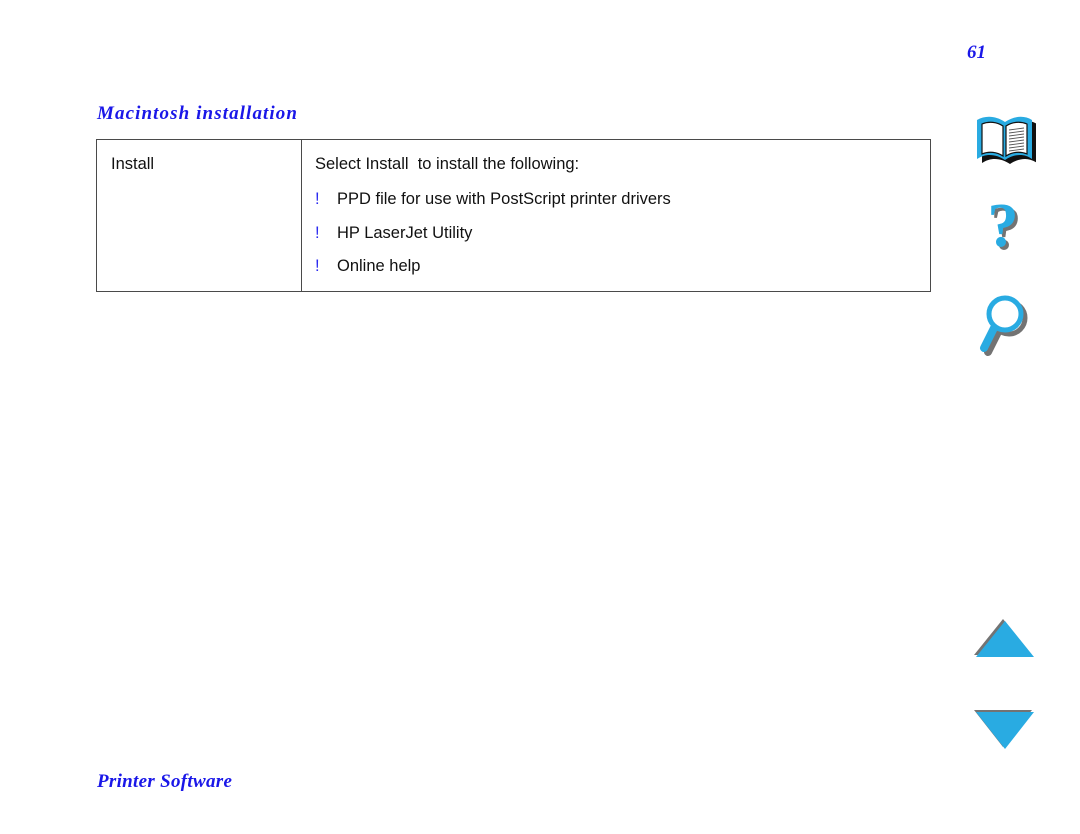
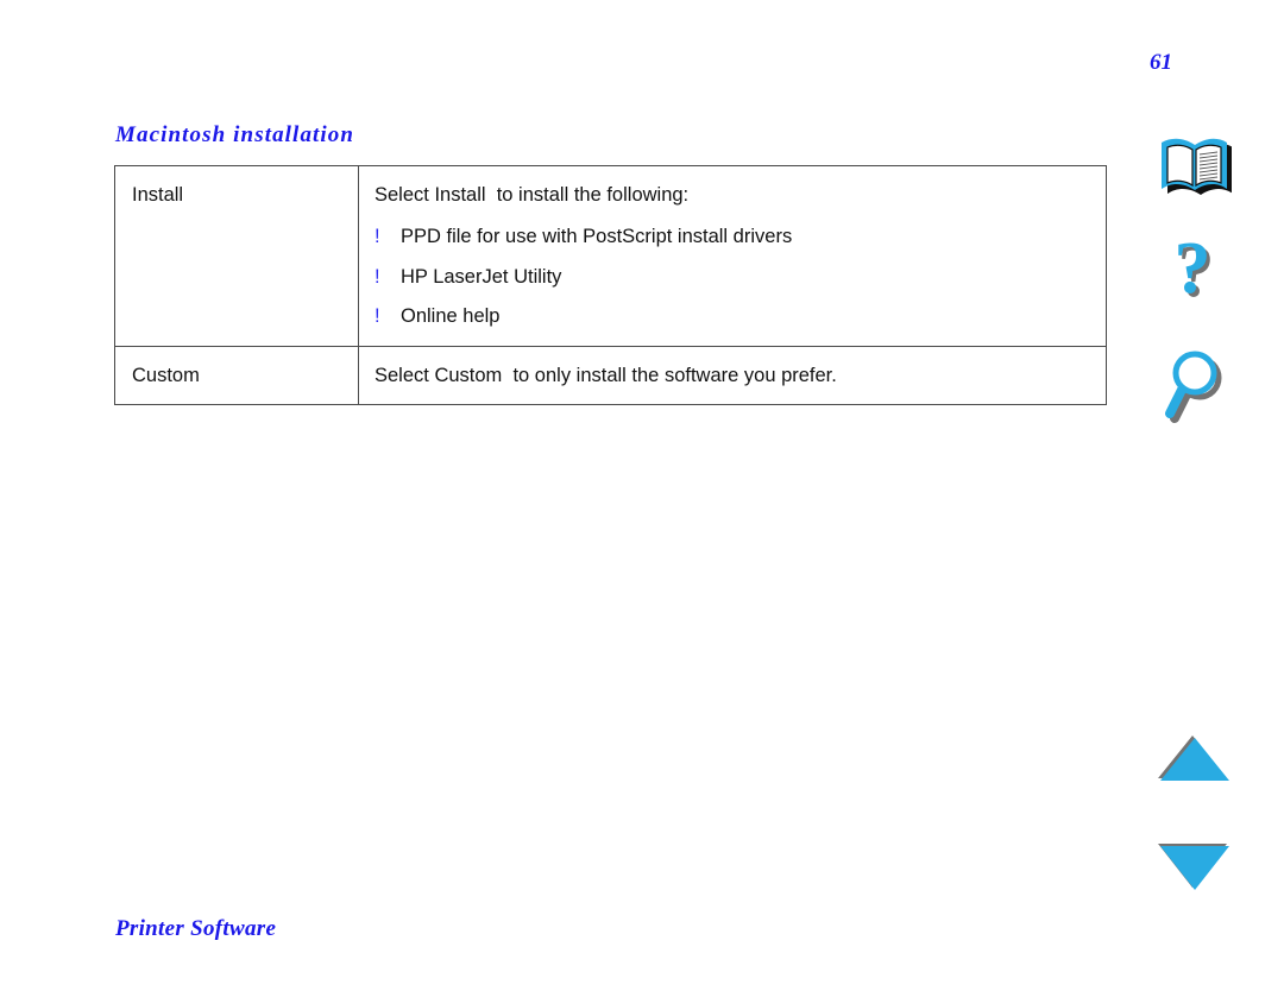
  61
  Macintosh installation
- Install	Select Install to install the following: ! PPD file for use with PostScript printer drivers ! HP LaserJet Utility ! Online help
+ Install	Select Install to install the following: ! PPD file for use with PostScript install drivers ! HP LaserJet Utility ! Online help
+ Custom	Select Custom to only install the software you prefer.
  Printer Software
  ?
